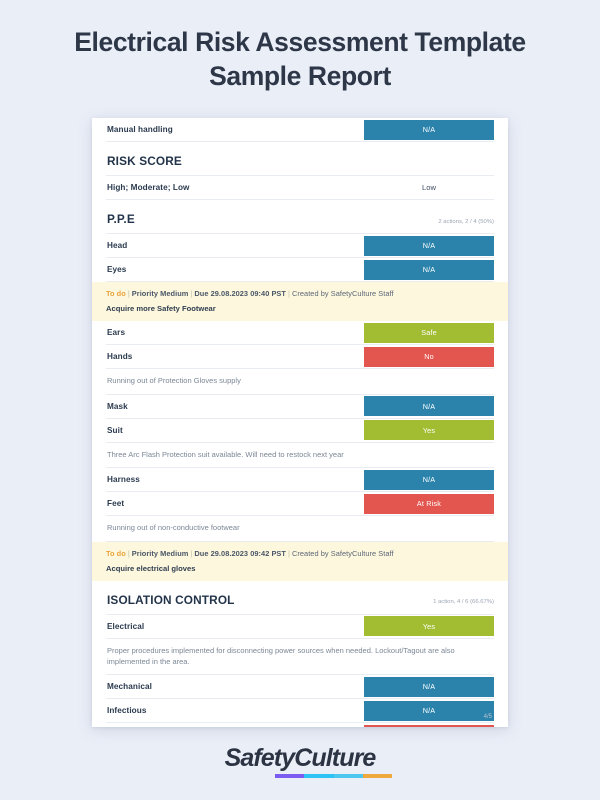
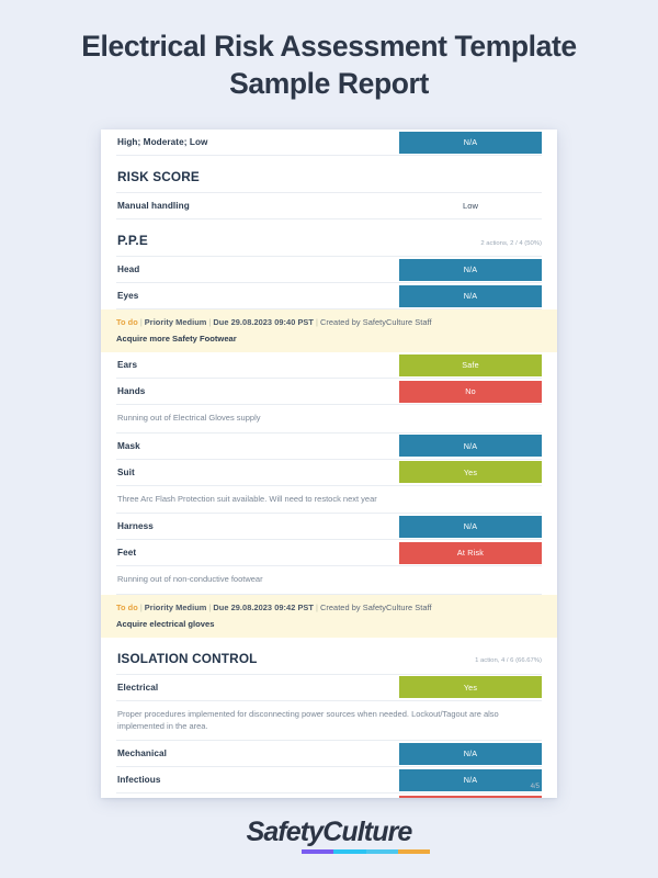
  Electrical Risk Assessment Template
  Sample Report
- Manual handling
+ High; Moderate; Low
  N/A
  RISK SCORE
- High; Moderate; Low
+ Manual handling
  Low
  P.P.E
  Head
  N/A
  Eyes
  N/A
  To do | Priority Medium | Due 29.08.2023 09:40 PST Created by SafetyCulture Staff
  Acquire more Safety Footwear
  Ears
  Safe
  Hands
  No
- Running out of Protection Gloves supply
+ Running out of Electrical Gloves supply
  Mask
  N/A
  Suit
  Yes
  Three Arc Flash Protection suit available. Will need to restock next year
  Harness
  N/A
  Feet
  At Risk
  Running out of non-conductive footwear
  To do | Priority Medium | Due 29.08.2023 09:42 PST Created by SafetyCulture Staff
  Acquire electrical gloves
  ISOLATION CONTROL
  Electrical
  Yes
  Proper procedures implemented for disconnecting power sources when needed. Lockout/Tagout are also implemented in the area.
  Mechanical
  N/A
  Infectious
  N/A
  SafetyCulture
